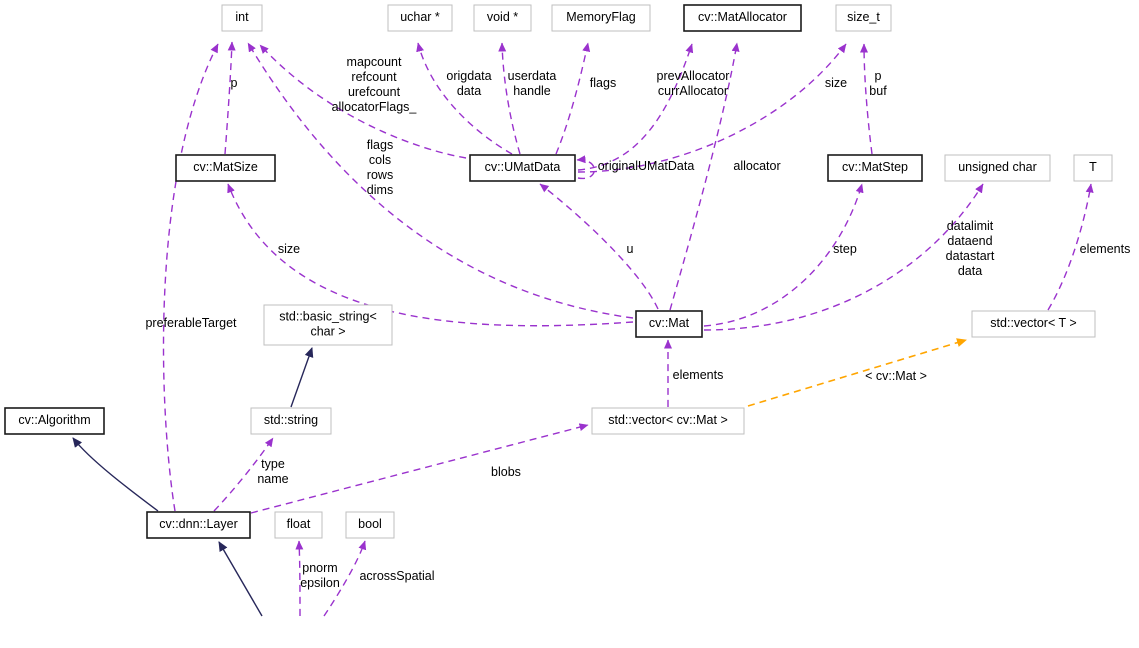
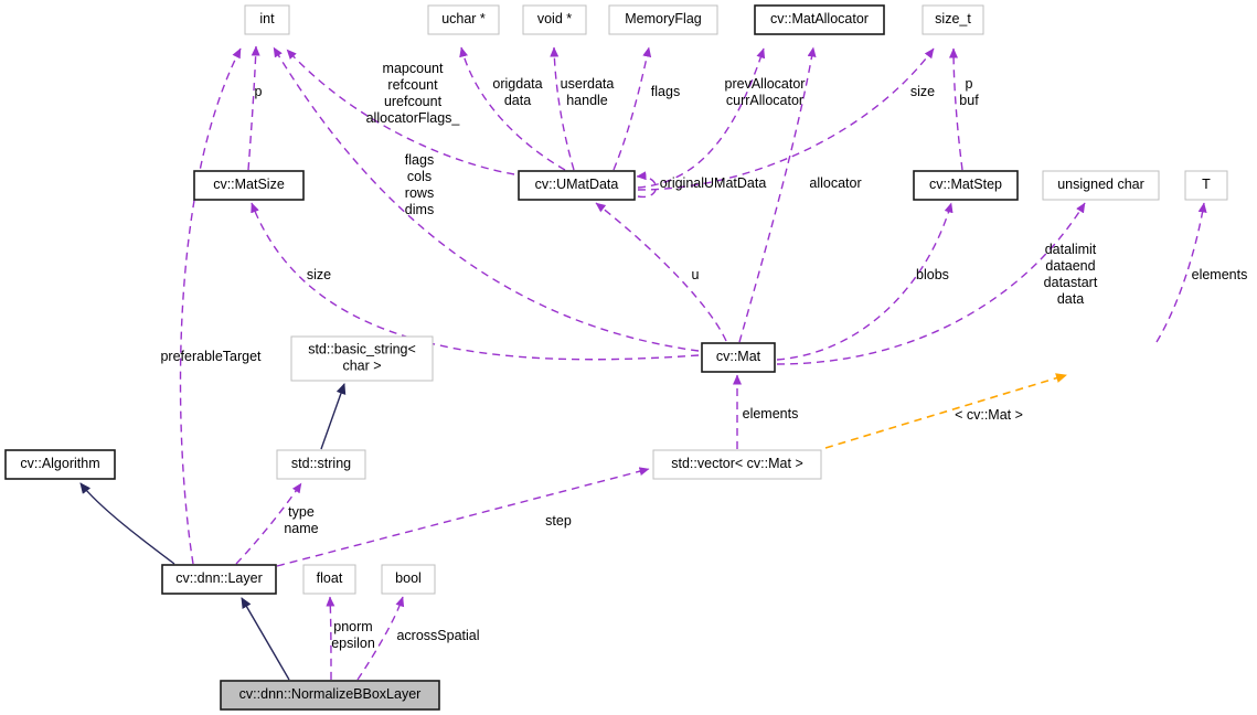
  mapcount refcount urefcount allocatorFlags_
  p
  origdata data
  userdata handle
  flags
  prevAllocator currAllocator
  size
  p buf
  flags cols rows dims
  originalUMatData
  allocator
  size
  u
- step
+ blobs
  datalimit dataend datastart data
  elements
  preferableTarget
  elements
  < cv::Mat >
  type name
- blobs
+ step
  pnorm epsilon
  acrossSpatial
  int
  uchar *
  void *
  MemoryFlag
  cv::MatAllocator
  size_t
  cv::MatSize
  cv::UMatData
  cv::MatStep
  unsigned char
  T
  std::basic_string< char >
  cv::Mat
- std::vector< T >
  cv::Algorithm
  std::string
  std::vector< cv::Mat >
  cv::dnn::Layer
  float
  bool
+ cv::dnn::NormalizeBBoxLayer
